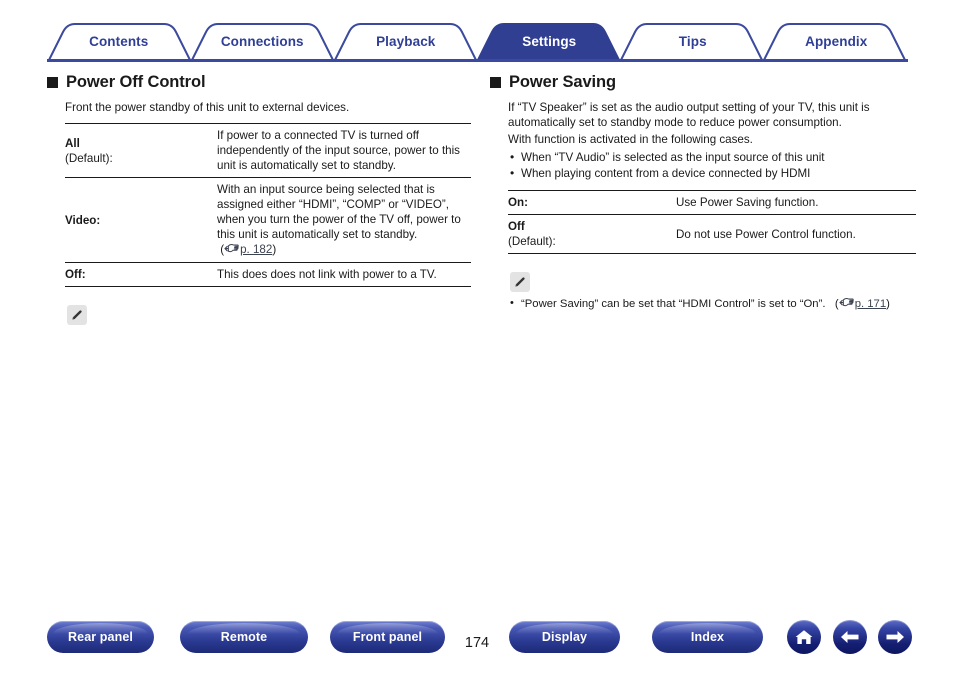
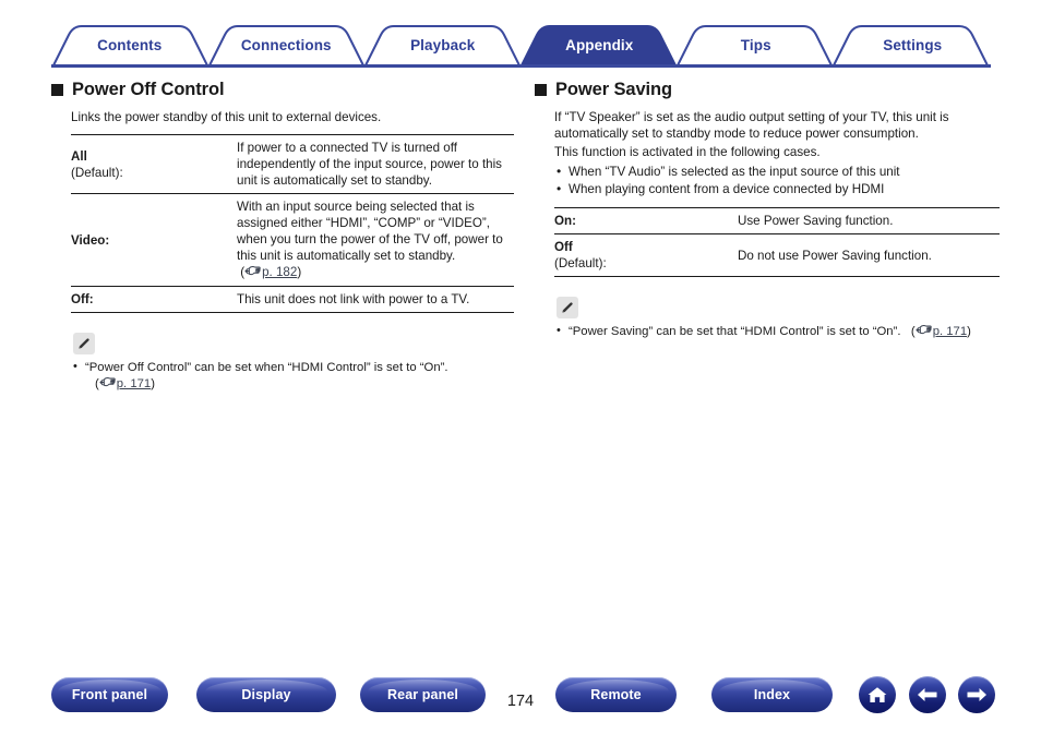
  Contents
  Connections
  Playback
- Settings
+ Appendix
  Tips
- Appendix
+ Settings
  Power Off Control
- Front the power standby of this unit to external devices.
+ Links the power standby of this unit to external devices.
  All (Default):	If power to a connected TV is turned off independently of the input source, power to this unit is automatically set to standby.
  Video:	With an input source being selected that is assigned either “HDMI”, “COMP” or “VIDEO”, when you turn the power of the TV off, power to this unit is automatically set to standby. ( p. 182)
- Off:	This does does not link with power to a TV.
+ Off:	This unit does not link with power to a TV.
+ “Power Off Control” can be set when “HDMI Control” is set to “On”.
+ ( p. 171)
  Power Saving
  If “TV Speaker” is set as the audio output setting of your TV, this unit is automatically set to standby mode to reduce power consumption.
- With function is activated in the following cases.
+ This function is activated in the following cases.
  When “TV Audio” is selected as the input source of this unit
  When playing content from a device connected by HDMI
  On:	Use Power Saving function.
- Off (Default):	Do not use Power Control function.
+ Off (Default):	Do not use Power Saving function.
  “Power Saving” can be set that “HDMI Control” is set to “On”. ( p. 171)
- Rear panel
+ Front panel
- Remote
+ Display
- Front panel
+ Rear panel
  174
- Display
+ Remote
  Index
